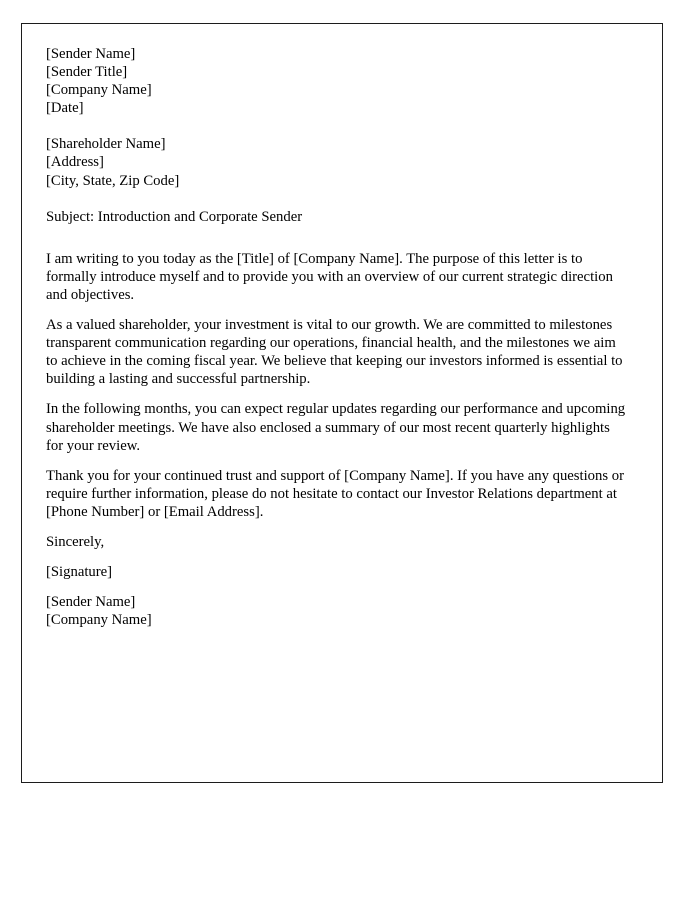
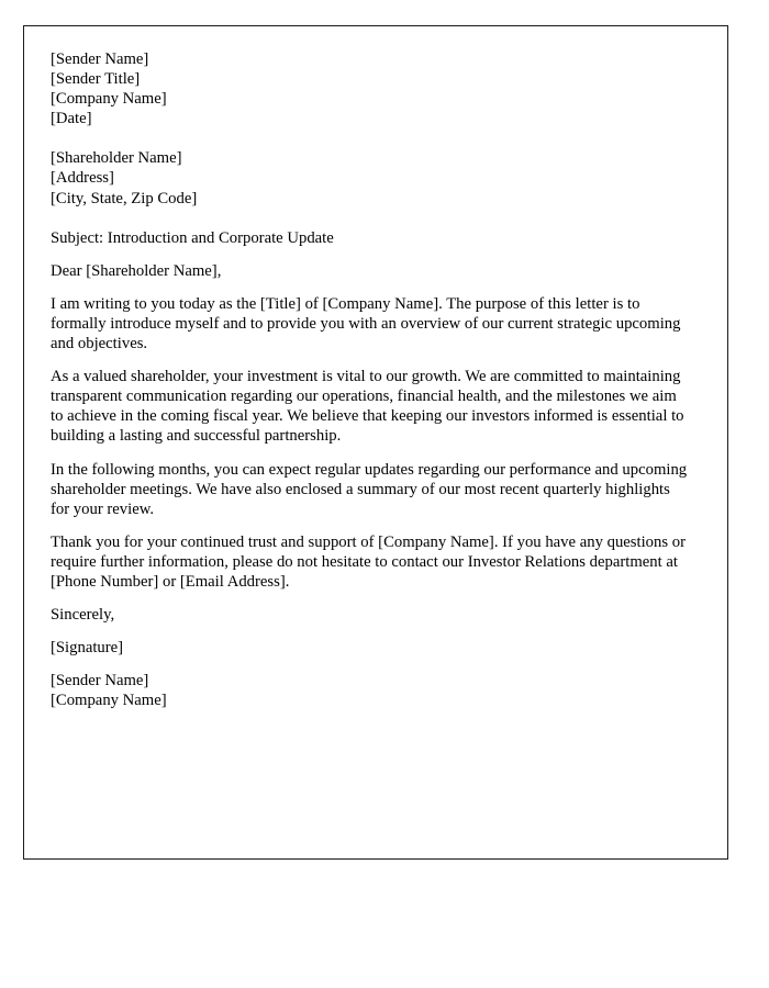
  [Sender Name]
  [Sender Title]
  [Company Name]
  [Date]
  [Shareholder Name]
  [Address]
  [City, State, Zip Code]
- Subject: Introduction and Corporate Sender
+ Subject: Introduction and Corporate Update
+ Dear [Shareholder Name],
- I am writing to you today as the [Title] of [Company Name]. The purpose of this letter is to formally introduce myself and to provide you with an overview of our current strategic direction and objectives.
+ I am writing to you today as the [Title] of [Company Name]. The purpose of this letter is to formally introduce myself and to provide you with an overview of our current strategic upcoming and objectives.
- As a valued shareholder, your investment is vital to our growth. We are committed to milestones transparent communication regarding our operations, financial health, and the milestones we aim to achieve in the coming fiscal year. We believe that keeping our investors informed is essential to building a lasting and successful partnership.
+ As a valued shareholder, your investment is vital to our growth. We are committed to maintaining transparent communication regarding our operations, financial health, and the milestones we aim to achieve in the coming fiscal year. We believe that keeping our investors informed is essential to building a lasting and successful partnership.
  In the following months, you can expect regular updates regarding our performance and upcoming shareholder meetings. We have also enclosed a summary of our most recent quarterly highlights for your review.
  Thank you for your continued trust and support of [Company Name]. If you have any questions or require further information, please do not hesitate to contact our Investor Relations department at [Phone Number] or [Email Address].
  Sincerely,
  [Signature]
  [Sender Name]
  [Company Name]
